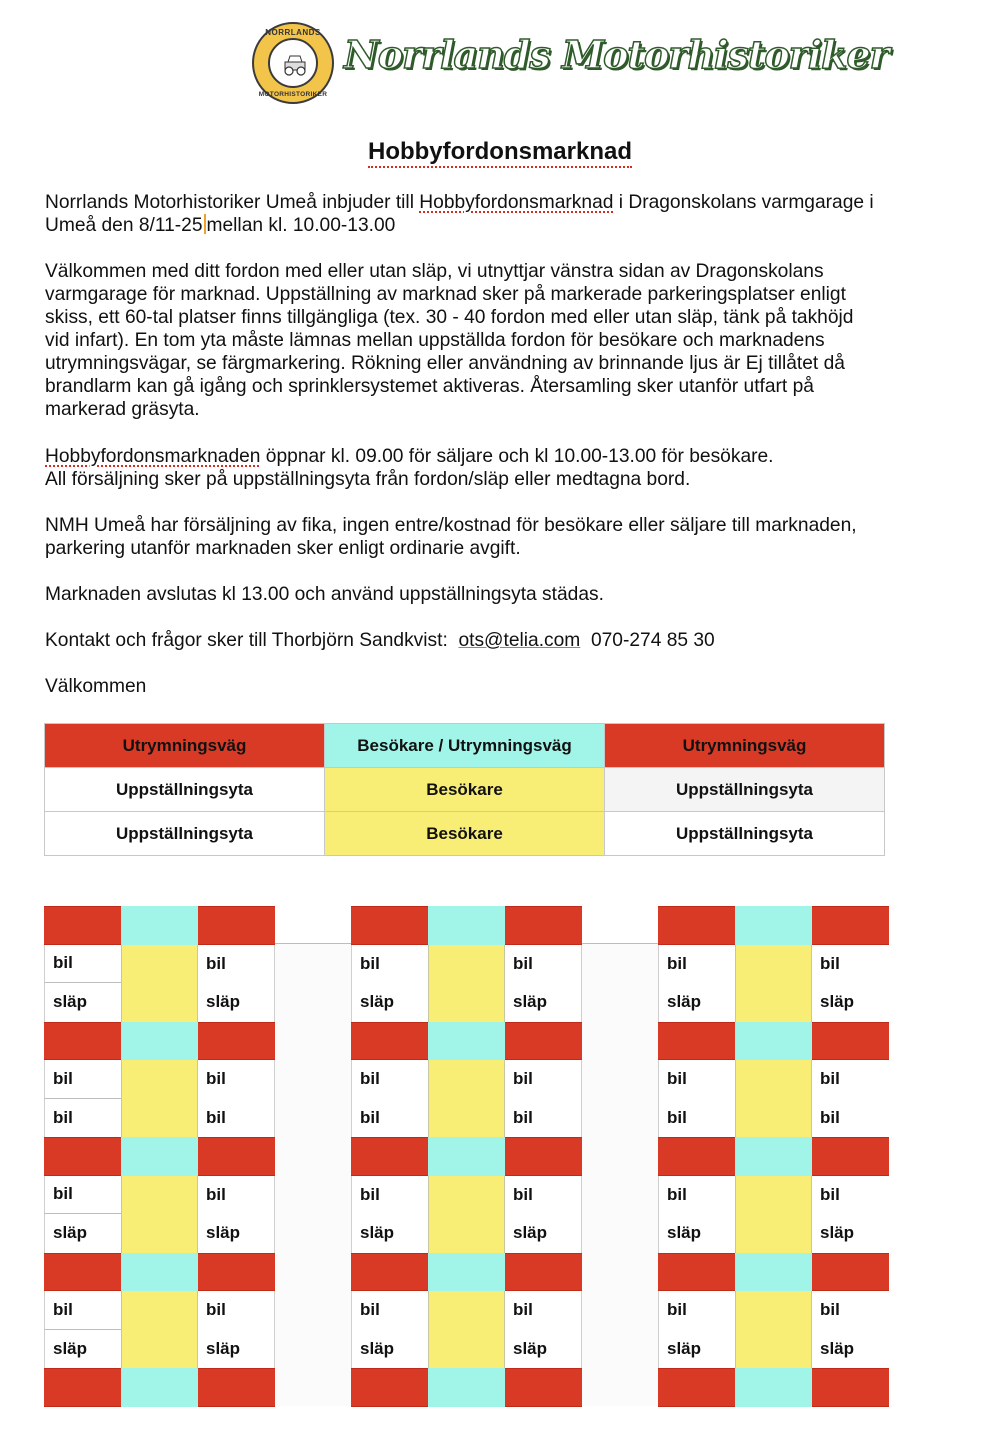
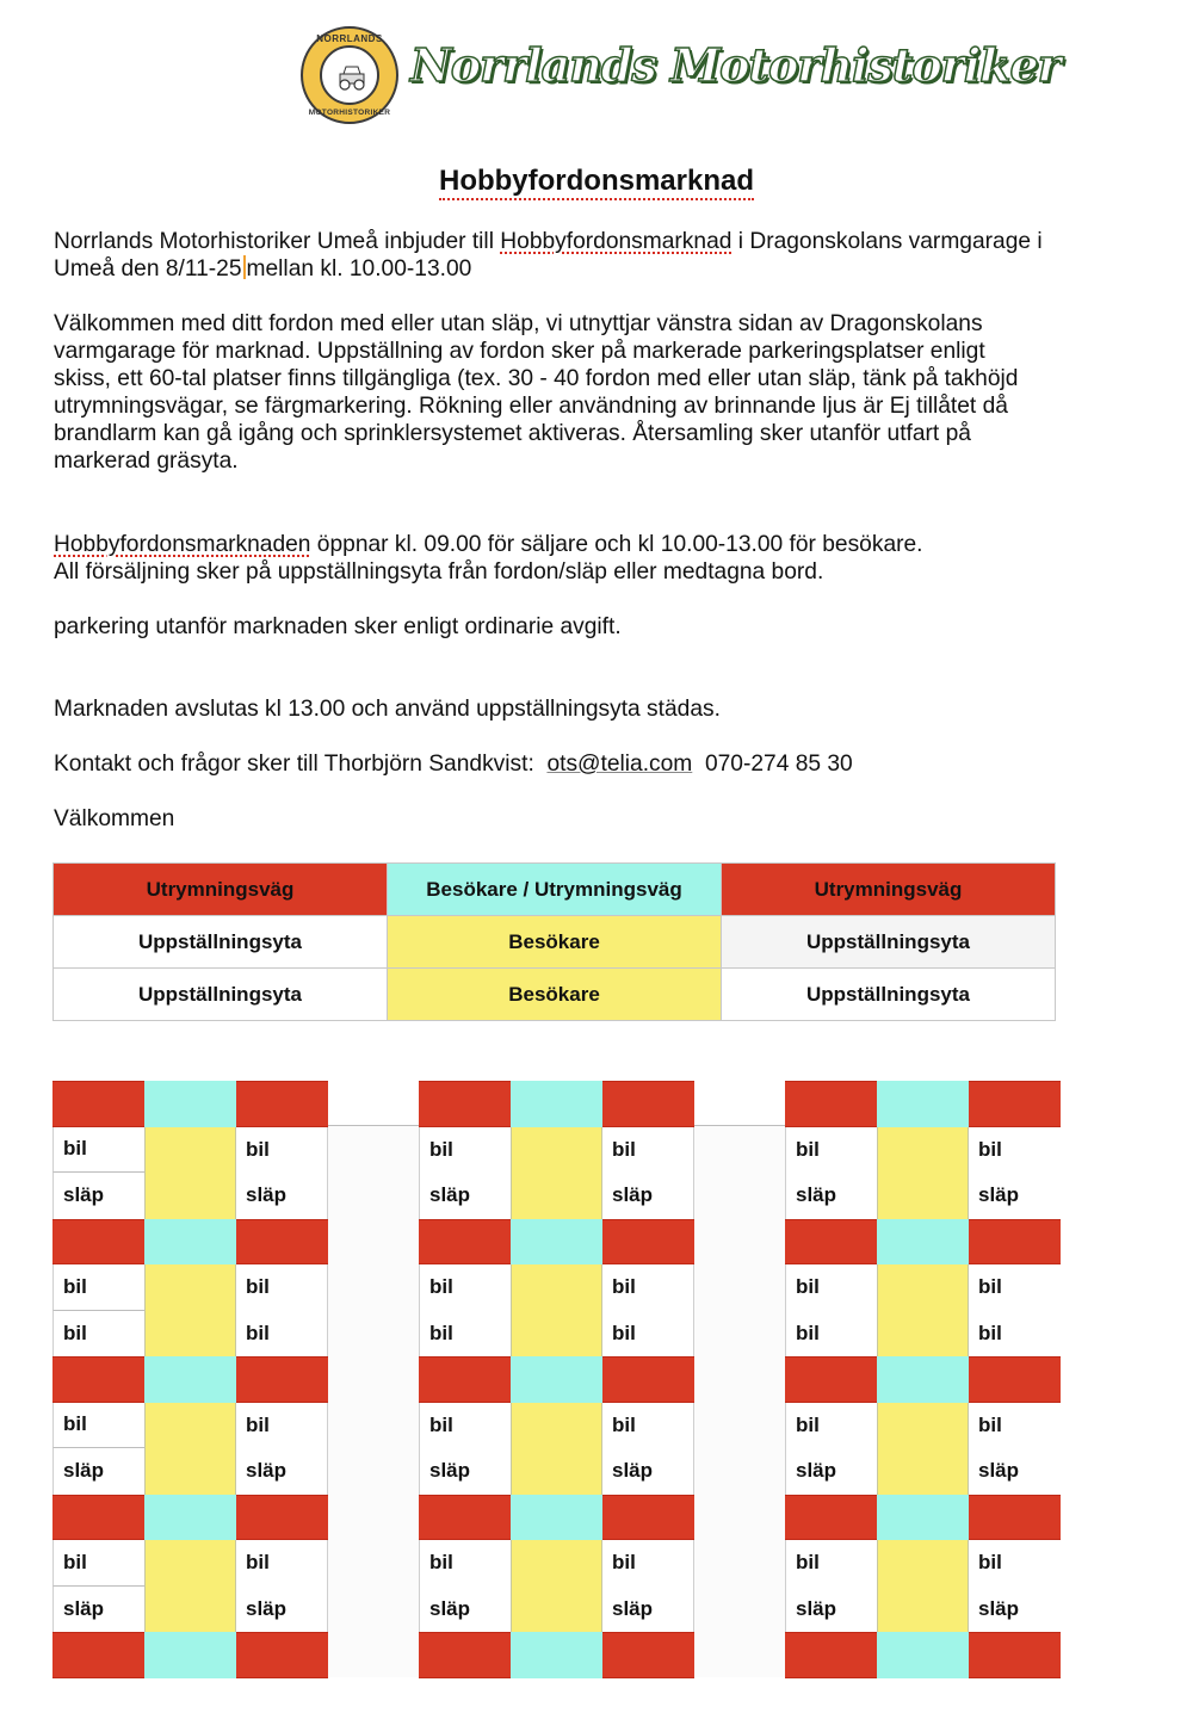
  NORRLANDS
  Norrlands Motorhistoriker
  Hobbyfordonsmarknad
  Norrlands Motorhistoriker Umeå inbjuder till Hobbyfordonsmarknad i Dragonskolans varmgarage i
  Umeå den 8/11-25 mellan kl. 10.00-13.00
  Välkommen med ditt fordon med eller utan släp, vi utnyttjar vänstra sidan av Dragonskolans
- varmgarage för marknad. Uppställning av marknad sker på markerade parkeringsplatser enligt
+ varmgarage för marknad. Uppställning av fordon sker på markerade parkeringsplatser enligt
  skiss, ett 60-tal platser finns tillgängliga (tex. 30 - 40 fordon med eller utan släp, tänk på takhöjd
- vid infart). En tom yta måste lämnas mellan uppställda fordon för besökare och marknadens
  utrymningsvägar, se färgmarkering. Rökning eller användning av brinnande ljus är Ej tillåtet då
  brandlarm kan gå igång och sprinklersystemet aktiveras. Återsamling sker utanför utfart på
  markerad gräsyta.
  Hobbyfordonsmarknaden öppnar kl. 09.00 för säljare och kl 10.00-13.00 för besökare.
  All försäljning sker på uppställningsyta från fordon/släp eller medtagna bord.
- NMH Umeå har försäljning av fika, ingen entre/kostnad för besökare eller säljare till marknaden,
  parkering utanför marknaden sker enligt ordinarie avgift.
  Marknaden avslutas kl 13.00 och använd uppställningsyta städas.
  Kontakt och frågor sker till Thorbjörn Sandkvist: ots@telia.com 070-274 85 30
  Välkommen
  Utrymningsväg	Besökare / Utrymningsväg	Utrymningsväg
  Uppställningsyta	Besökare	Uppställningsyta
  Uppställningsyta	Besökare	Uppställningsyta
  bil
  bil
  släp
  släp
  bil
  bil
  bil
  bil
  bil
  bil
  släp
  släp
  bil
  bil
  släp
  släp
  bil
  bil
  släp
  släp
  bil
  bil
  bil
  bil
  bil
  bil
  släp
  släp
  bil
  bil
  släp
  släp
  bil
  bil
  släp
  släp
  bil
  bil
  bil
  bil
  bil
  bil
  släp
  släp
  bil
  bil
  släp
  släp
